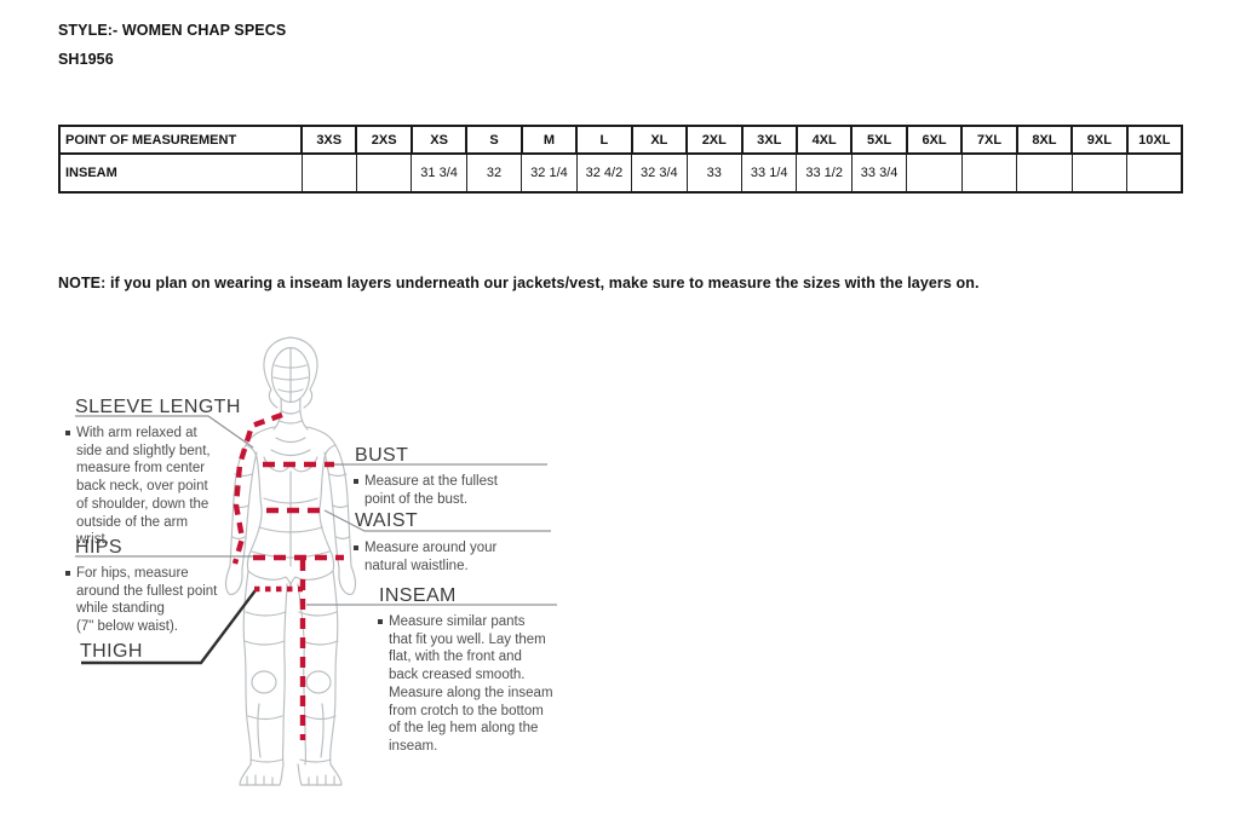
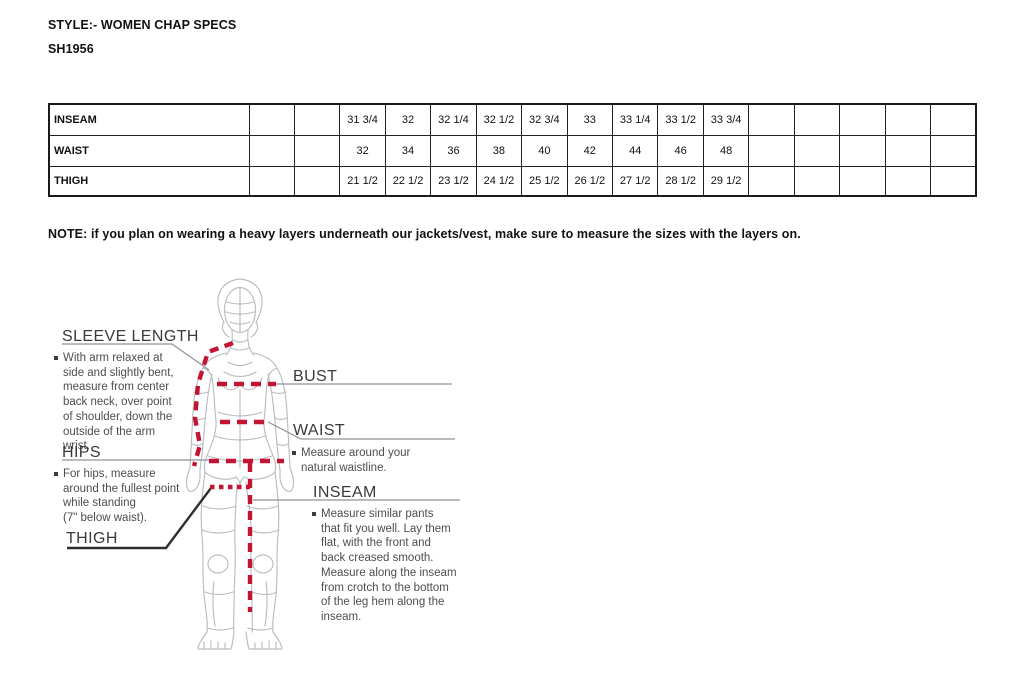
  STYLE:- WOMEN CHAP SPECS
  SH1956
- POINT OF MEASUREMENT	3XS	2XS	XS	S	M	L	XL	2XL	3XL	4XL	5XL	6XL	7XL	8XL	9XL	10XL
- INSEAM			31 3/4	32	32 1/4	32 4/2	32 3/4	33	33 1/4	33 1/2	33 3/4
+ INSEAM			31 3/4	32	32 1/4	32 1/2	32 3/4	33	33 1/4	33 1/2	33 3/4
+ WAIST			32	34	36	38	40	42	44	46	48
+ THIGH			21 1/2	22 1/2	23 1/2	24 1/2	25 1/2	26 1/2	27 1/2	28 1/2	29 1/2
- NOTE: if you plan on wearing a inseam layers underneath our jackets/vest, make sure to measure the sizes with the layers on.
+ NOTE: if you plan on wearing a heavy layers underneath our jackets/vest, make sure to measure the sizes with the layers on.
  SLEEVE LENGTH
  With arm relaxed at
  side and slightly bent,
  measure from center
  back neck, over point
  of shoulder, down the
  outside of the arm
  wrist.
  HIPS
  For hips, measure
  around the fullest point
  while standing
  (7" below waist).
  THIGH
  BUST
- Measure at the fullest
- point of the bust.
  WAIST
  Measure around your
  natural waistline.
  INSEAM
  Measure similar pants
  that fit you well. Lay them
  flat, with the front and
  back creased smooth.
  Measure along the inseam
  from crotch to the bottom
  of the leg hem along the
  inseam.
